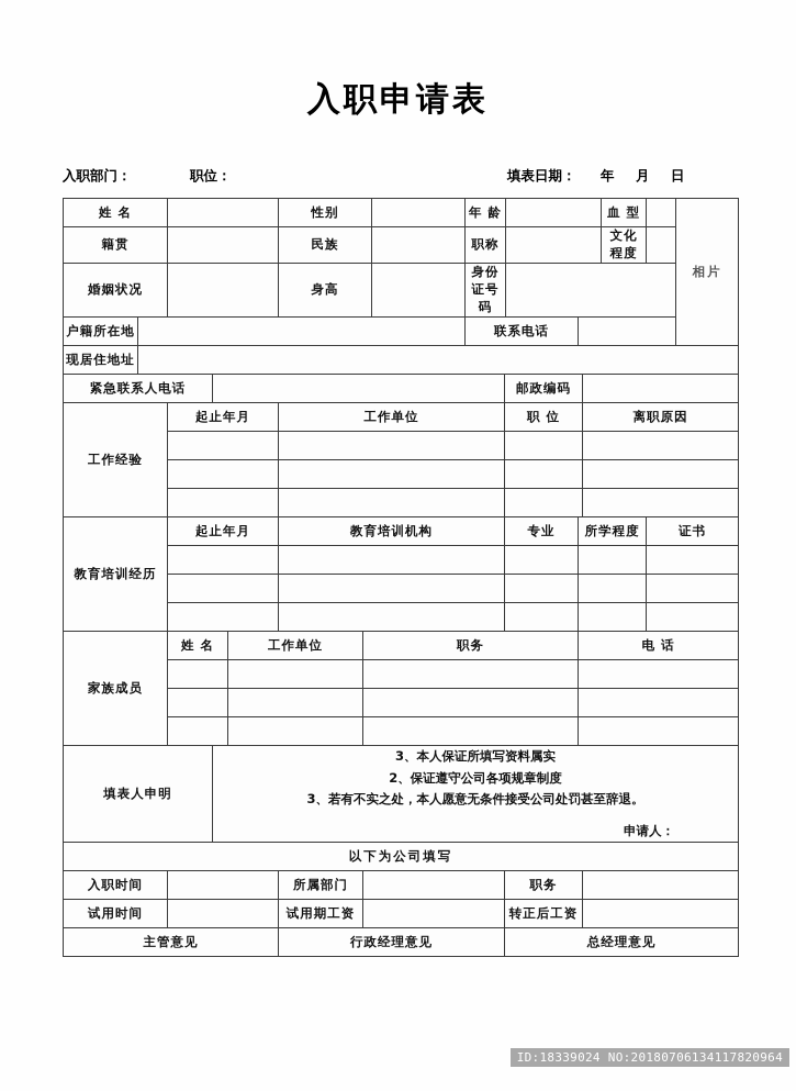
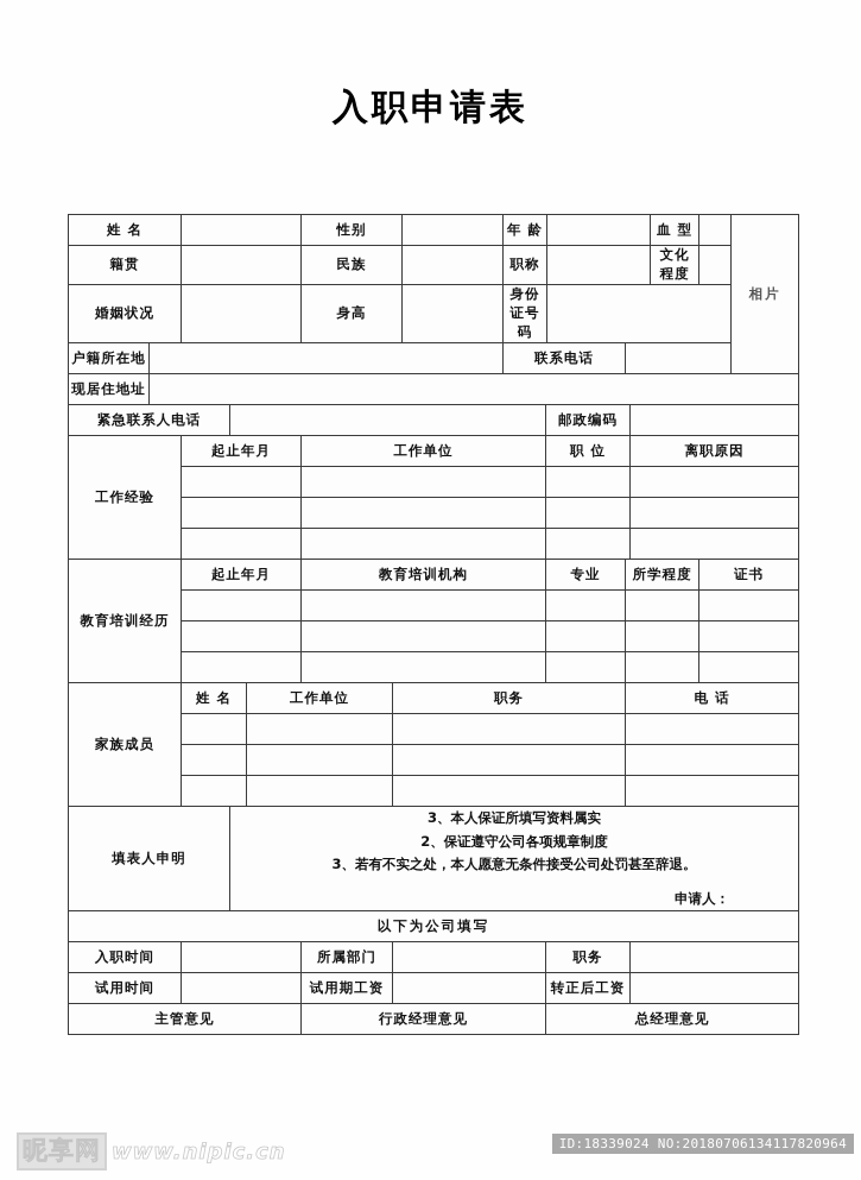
  入职申请表
- 入职部门：
- 职位：
- 填表日期：
- 年
- 月
- 日
  姓 名		性别		年 龄		血 型		相片
  籍贯		民族		职称		文化程度
  婚姻状况		身高		身份证号码
  户籍所在地		联系电话
  现居住地址
  紧急联系人电话		邮政编码
  工作经验	起止年月	工作单位	职 位	离职原因
  教育培训经历	起止年月	教育培训机构	专业	所学程度	证书
  家族成员	姓 名	工作单位	职务	电 话
  填表人申明	3、本人保证所填写资料属实 2、保证遵守公司各项规章制度 3、若有不实之处，本人愿意无条件接受公司处罚甚至辞退。 申请人：
  以下为公司填写
  入职时间		所属部门		职务
  试用时间		试用期工资		转正后工资
  主管意见	行政经理意见	总经理意见
+ 昵享网 www.nipic.cn
  ID:18339024 NO:20180706134117820964
